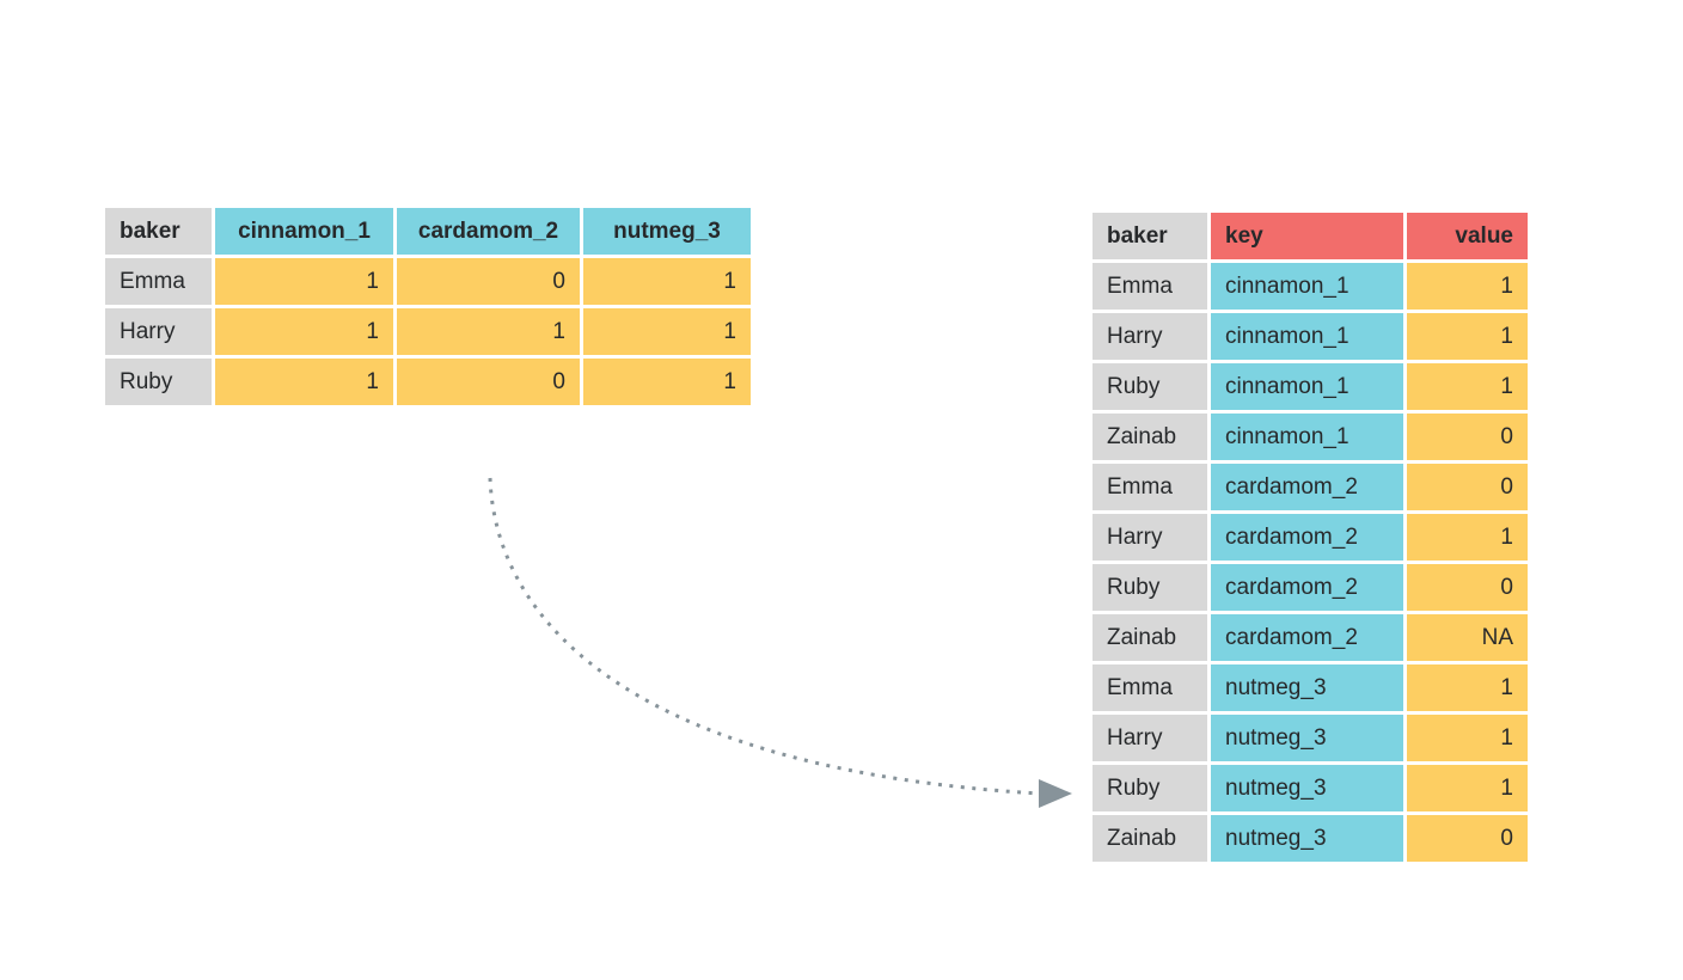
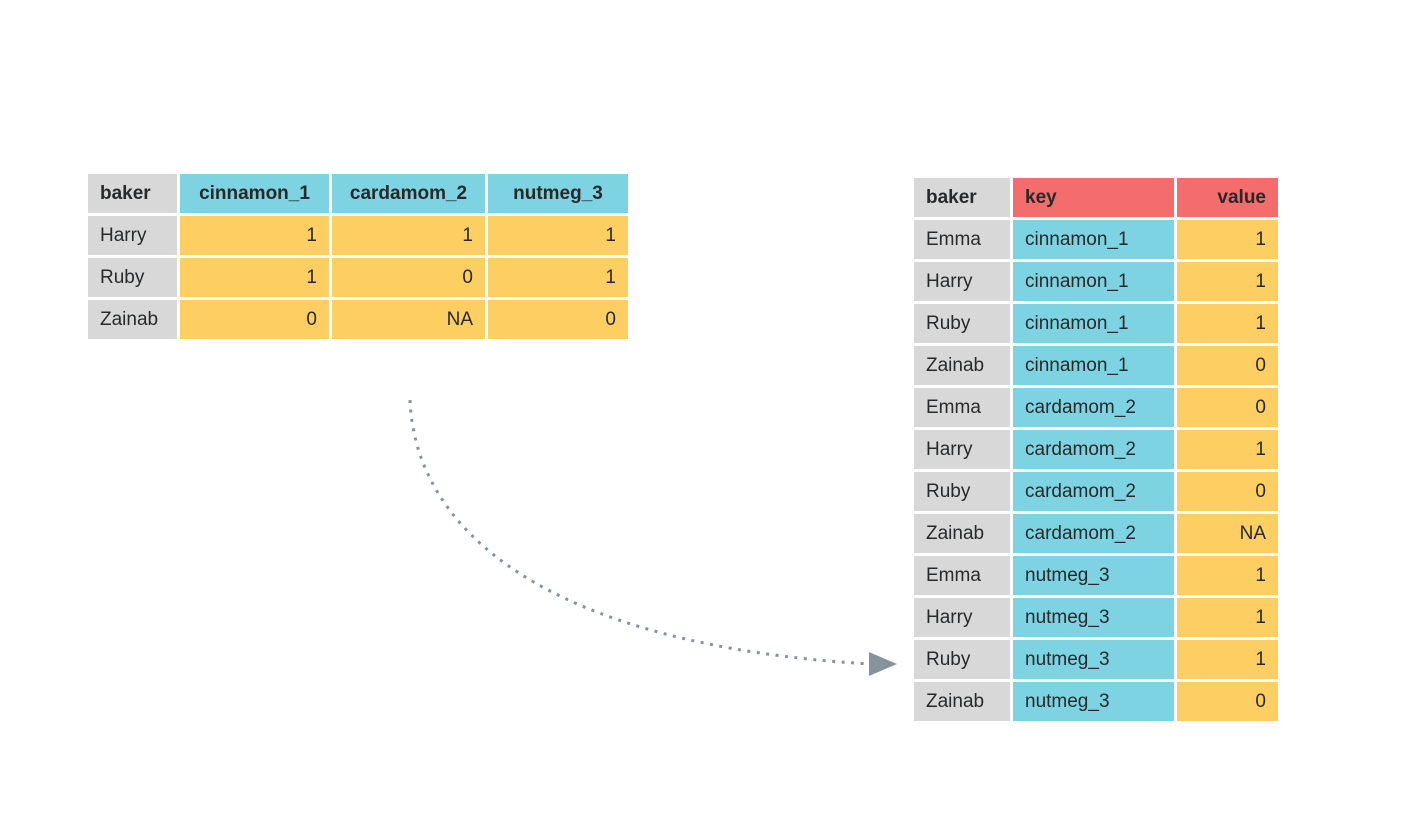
  baker	cinnamon_1	cardamom_2	nutmeg_3
- Emma	1	0	1
  Harry	1	1	1
  Ruby	1	0	1
+ Zainab	0	NA	0
  baker	key	value
  Emma	cinnamon_1	1
  Harry	cinnamon_1	1
  Ruby	cinnamon_1	1
  Zainab	cinnamon_1	0
  Emma	cardamom_2	0
  Harry	cardamom_2	1
  Ruby	cardamom_2	0
  Zainab	cardamom_2	NA
  Emma	nutmeg_3	1
  Harry	nutmeg_3	1
  Ruby	nutmeg_3	1
  Zainab	nutmeg_3	0
